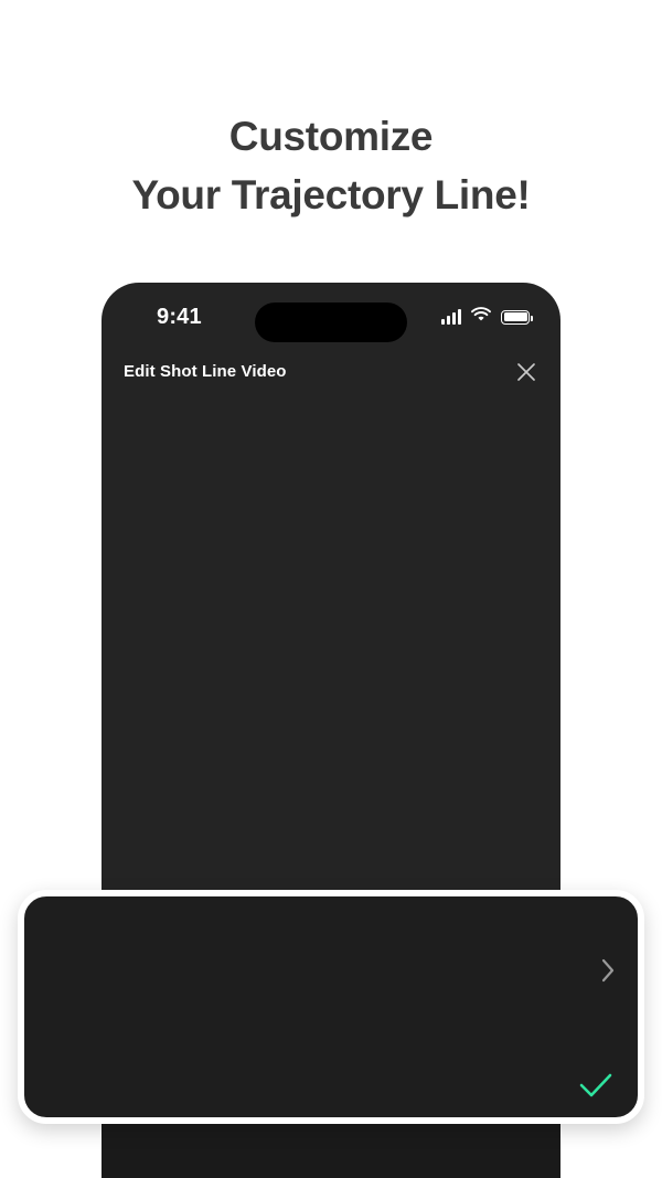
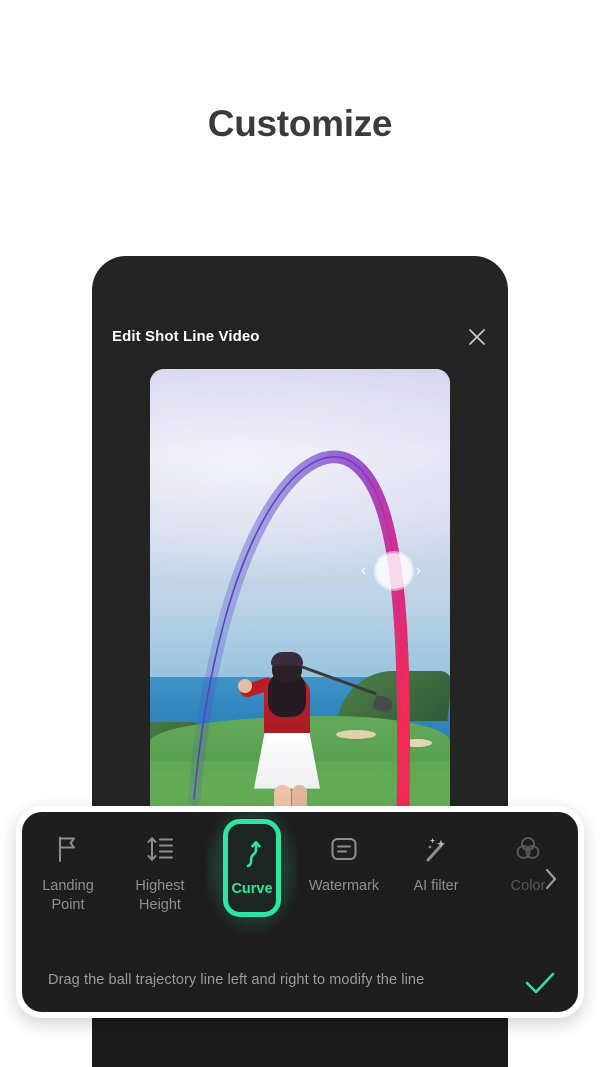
  Customize
- Your Trajectory Line!
- 9:41
  Edit Shot Line Video
+ ‹
+ ›
+ Landing
+ Point
+ Highest
+ Height
+ Curve
+ Watermark
+ AI filter
+ Color
+ Drag the ball trajectory line left and right to modify the line
